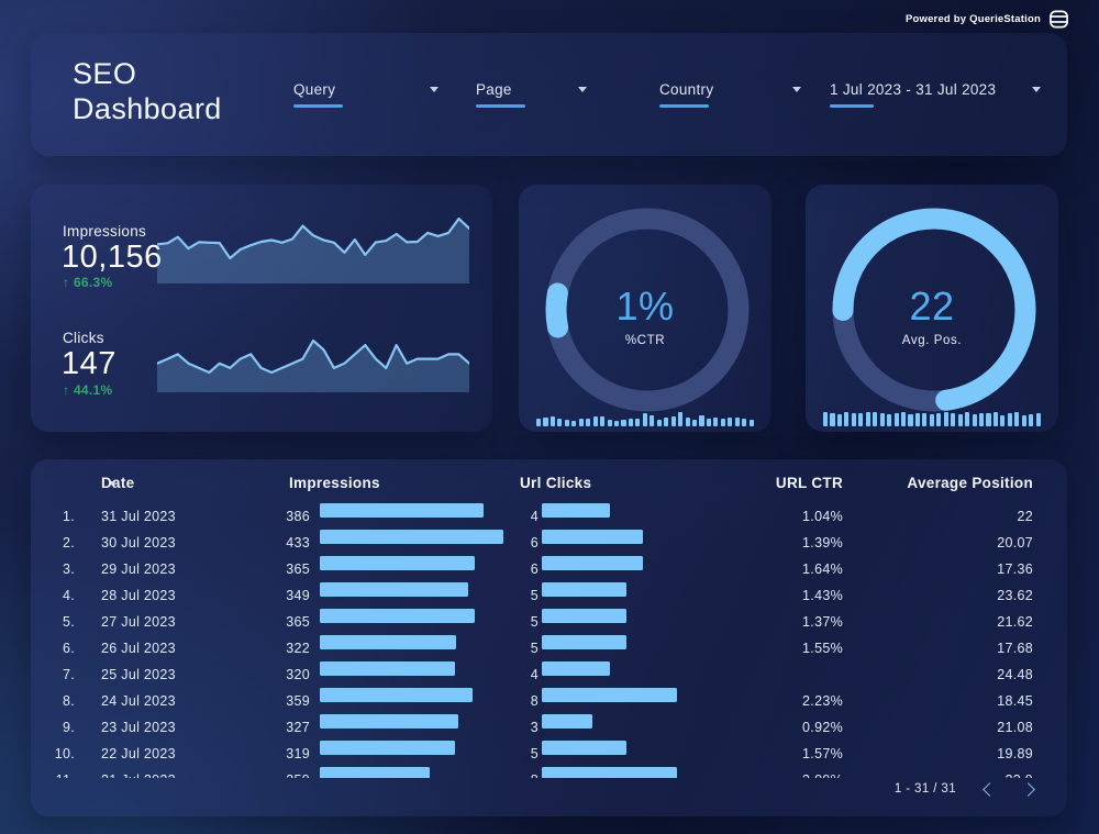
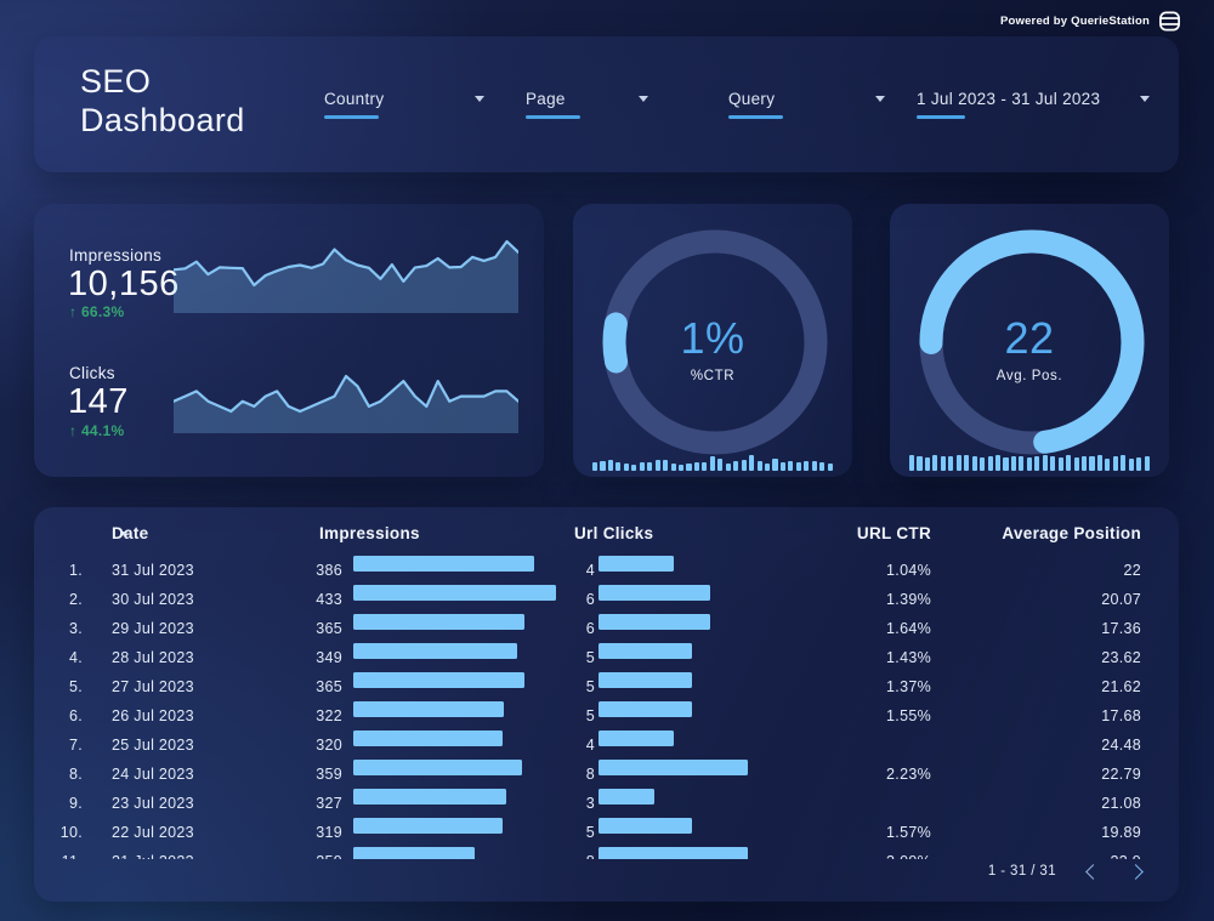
  Powered by QuerieStation
  SEO
  Dashboard
- Query
+ Country
  Page
- Country
+ Query
  1 Jul 2023 - 31 Jul 2023
  Impressions
  10,156
  ↑ 66.3%
  Clicks
  147
  ↑ 44.1%
  1%
  %CTR
  22
  Avg. Pos.
  Date
  Impressions
  Url Clicks
  URL CTR
  Average Position
  1.
  31 Jul 2023
  386
  4
  1.04%
  22
  2.
  30 Jul 2023
  433
  6
  1.39%
  20.07
  3.
  29 Jul 2023
  365
  6
  1.64%
  17.36
  4.
  28 Jul 2023
  349
  5
  1.43%
  23.62
  5.
  27 Jul 2023
  365
  5
  1.37%
  21.62
  6.
  26 Jul 2023
  322
  5
  1.55%
  17.68
  7.
  25 Jul 2023
  320
  4
  24.48
  8.
  24 Jul 2023
  359
  8
  2.23%
- 18.45
+ 22.79
  9.
  23 Jul 2023
  327
  3
- 0.92%
  21.08
  10.
  22 Jul 2023
  319
  5
  1.57%
  19.89
  1 - 31 / 31
